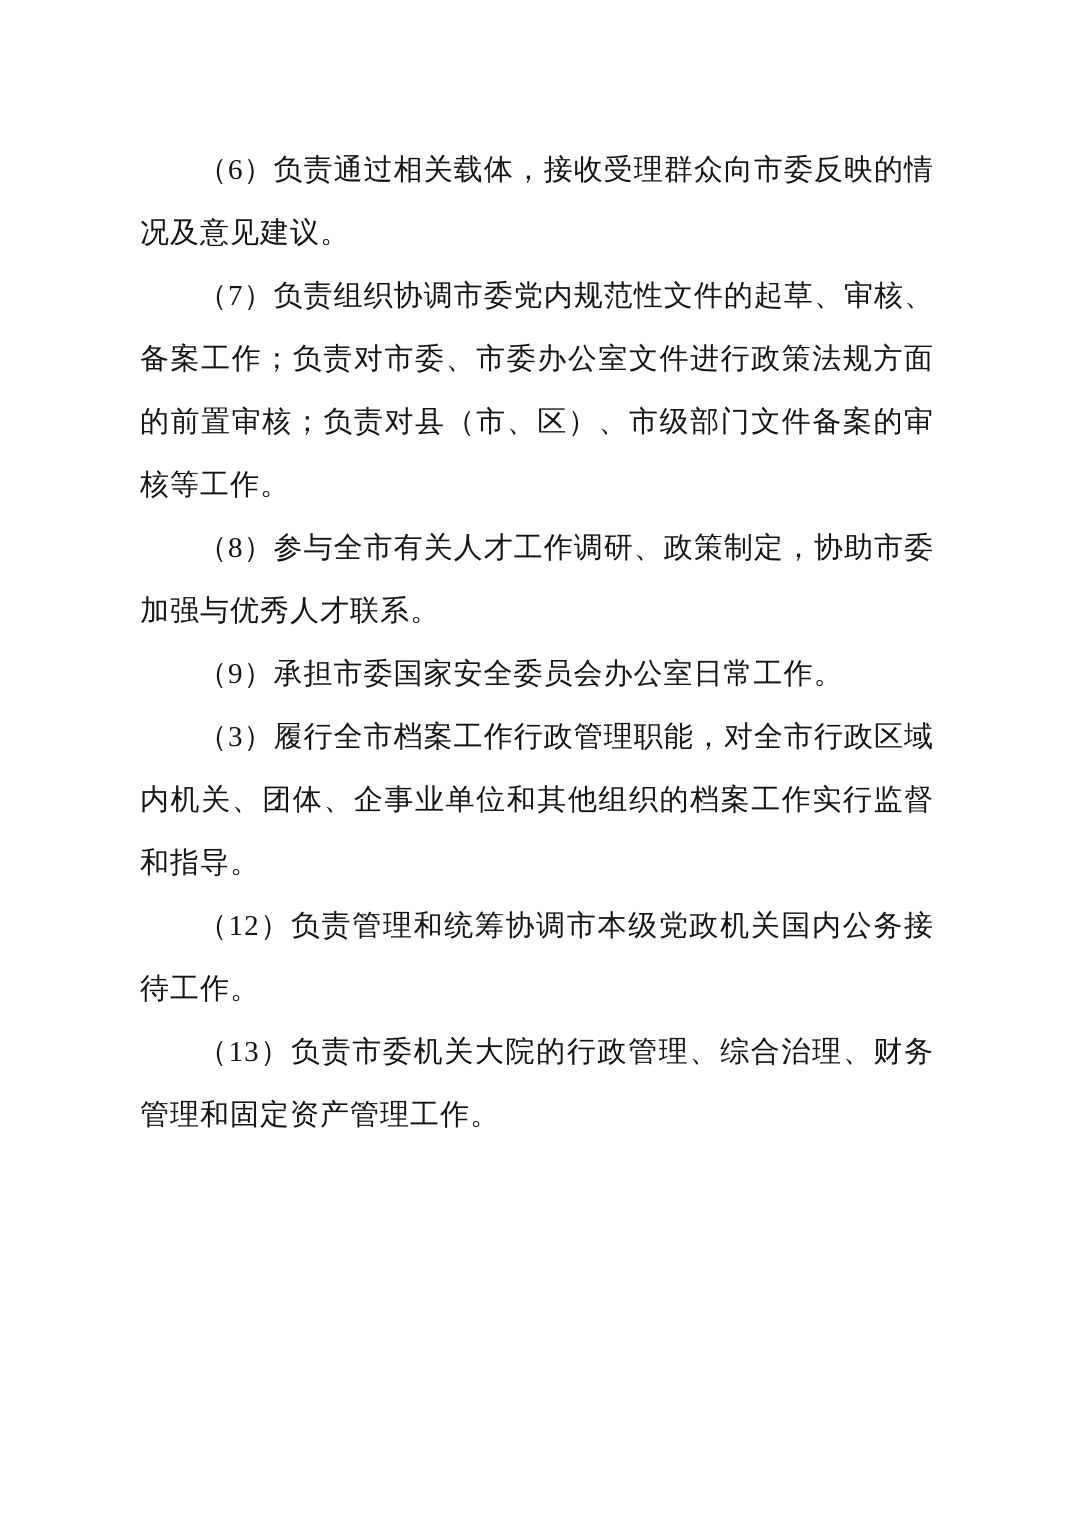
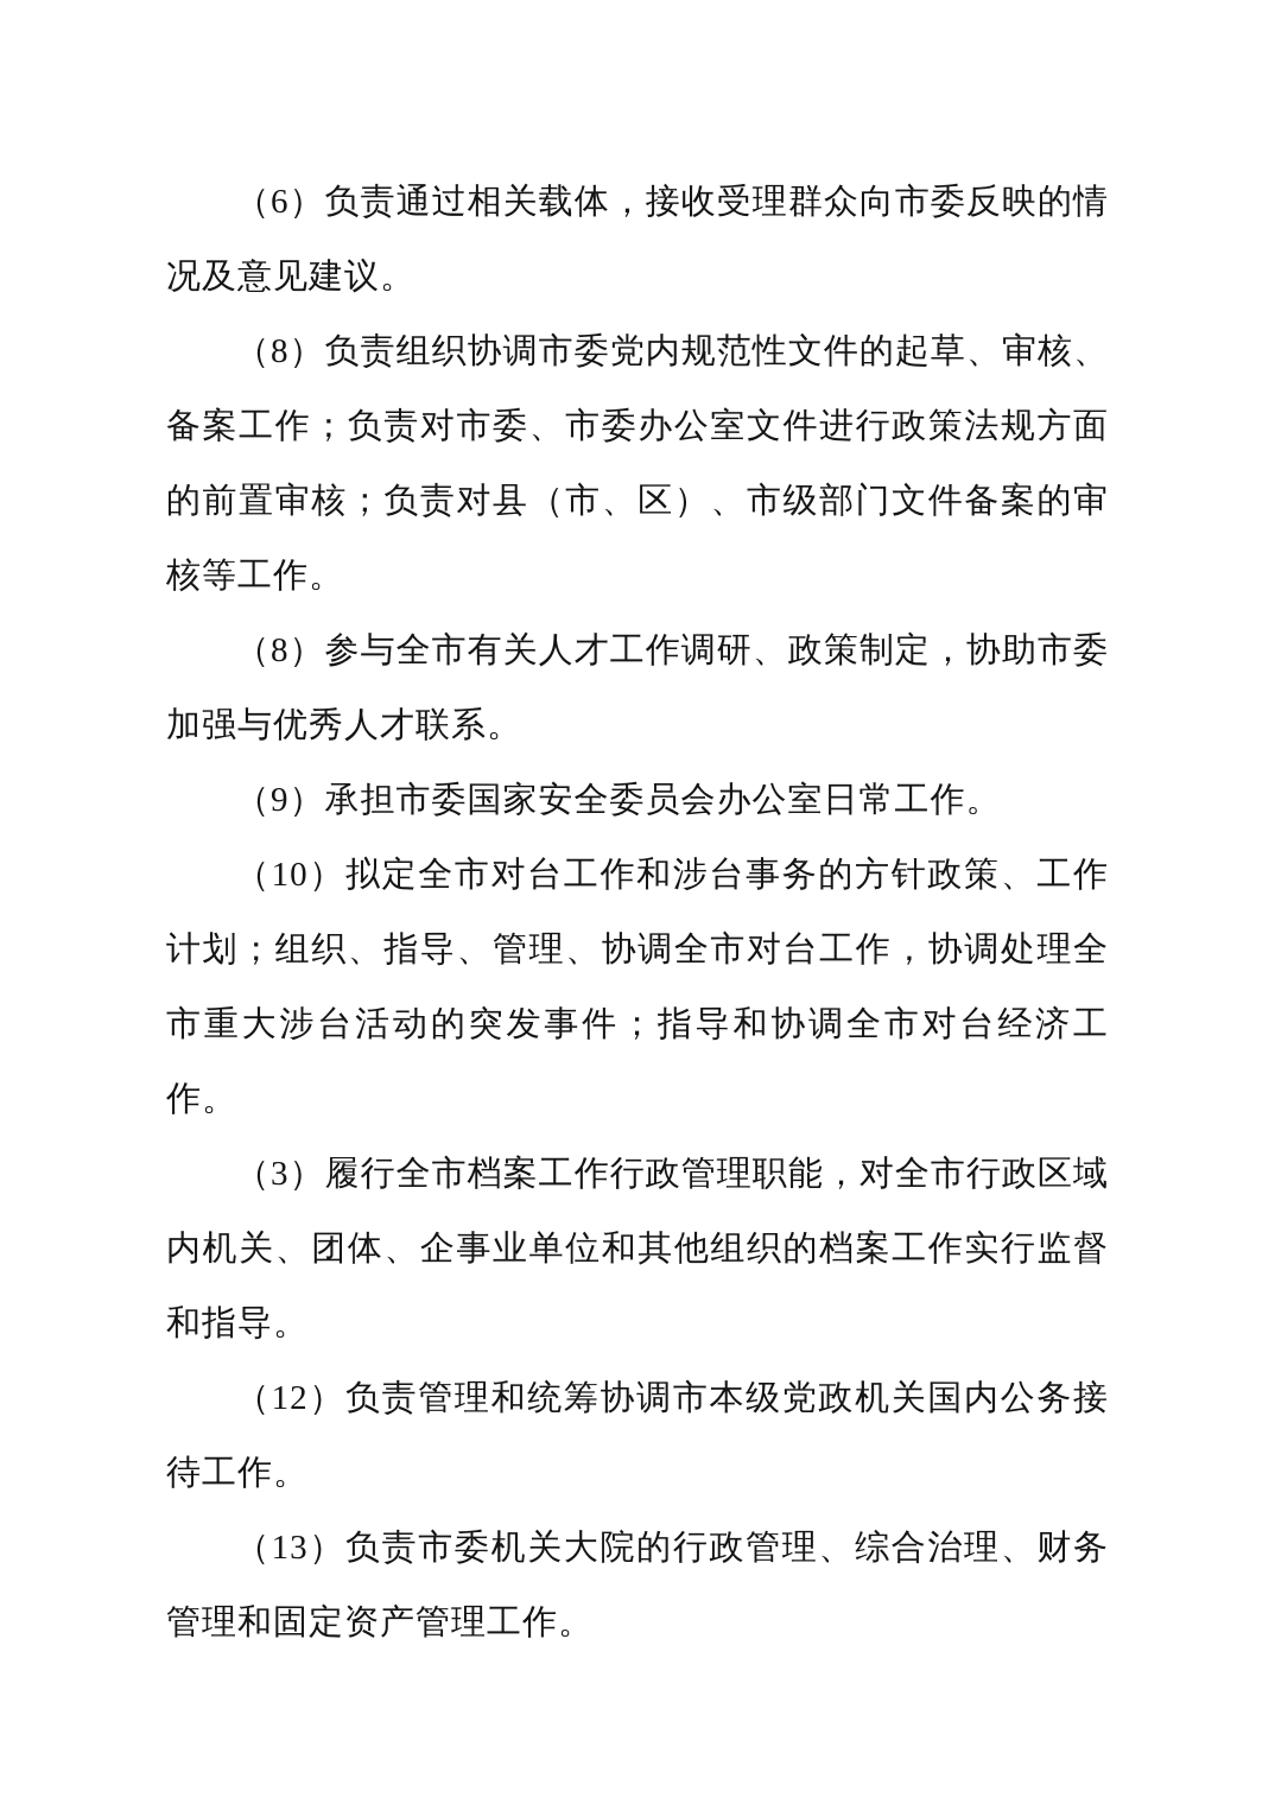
  （6）负责通过相关载体，接收受理群众向市委反映的情况及意见建议。
- （7）负责组织协调市委党内规范性文件的起草、审核、备案工作；负责对市委、市委办公室文件进行政策法规方面的前置审核；负责对县（市、区）、市级部门文件备案的审核等工作。
+ （8）负责组织协调市委党内规范性文件的起草、审核、备案工作；负责对市委、市委办公室文件进行政策法规方面的前置审核；负责对县（市、区）、市级部门文件备案的审核等工作。
  （8）参与全市有关人才工作调研、政策制定，协助市委加强与优秀人才联系。
  （9）承担市委国家安全委员会办公室日常工作。
+ （10）拟定全市对台工作和涉台事务的方针政策、工作计划；组织、指导、管理、协调全市对台工作，协调处理全市重大涉台活动的突发事件；指导和协调全市对台经济工作。
  （3）履行全市档案工作行政管理职能，对全市行政区域内机关、团体、企事业单位和其他组织的档案工作实行监督和指导。
  （12）负责管理和统筹协调市本级党政机关国内公务接待工作。
  （13）负责市委机关大院的行政管理、综合治理、财务管理和固定资产管理工作。
